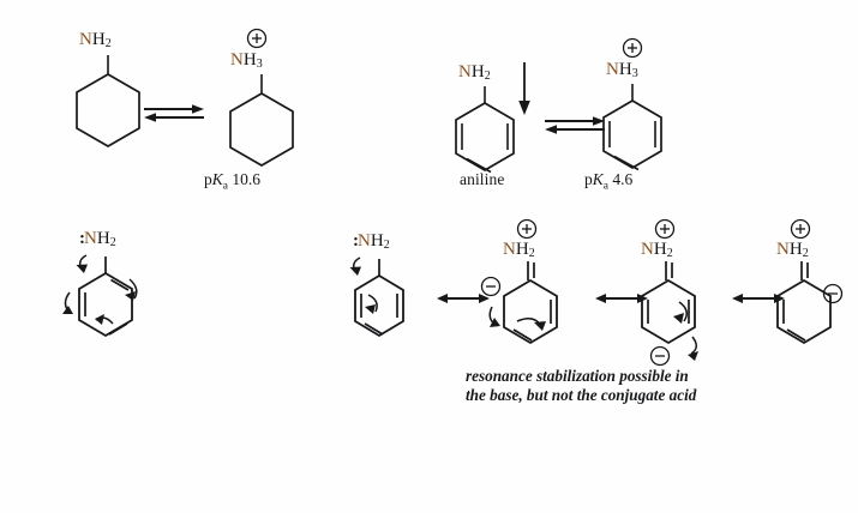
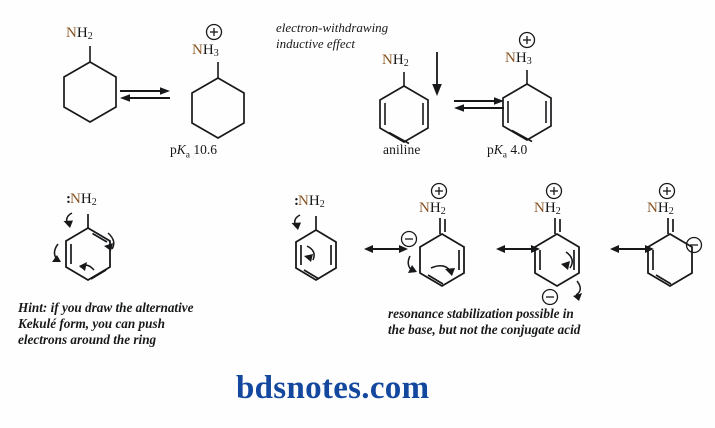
  NH2
  NH3
  pKa 10.6
+ electron-withdrawing
+ inductive effect
  NH2
  NH3
  aniline
- pKa 4.6
+ pKa 4.0
  :NH2
+ Hint: if you draw the alternative
+ Kekulé form, you can push
+ electrons around the ring
  :NH2
  NH2
  NH2
  NH2
  resonance stabilization possible in
  the base, but not the conjugate acid
+ bdsnotes.com
